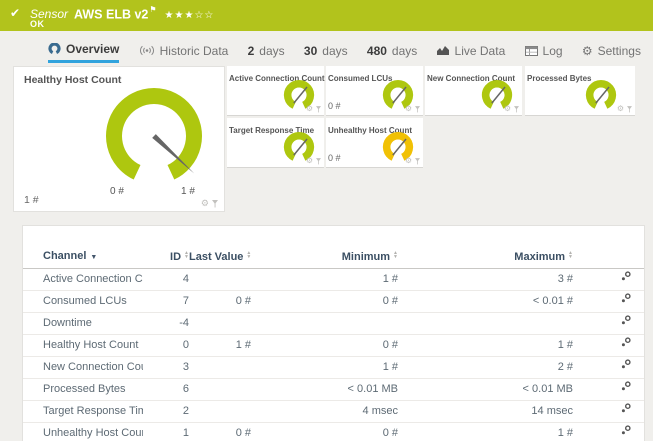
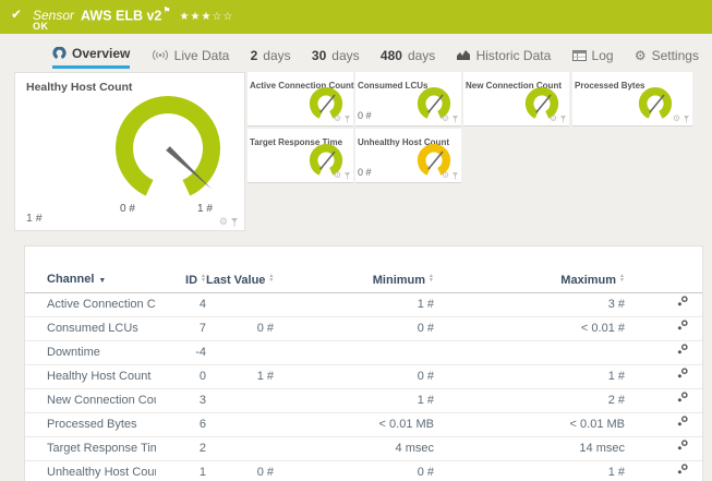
  Sensor AWS ELB v2 ★★★☆☆
  OK
  Overview
- Historic Data
+ Live Data
  2
  days
  30
  days
  480
  days
- Live Data
+ Historic Data
  Log
  Settings
  Healthy Host Count
  0 #
  1 #
  1 #
  Channel	ID	Last Value	Minimum	Maximum
  Active Connection C	4		1 #	3 #
  Consumed LCUs	7	0 #	0 #	< 0.01 #
  Downtime	-4
  Healthy Host Count	0	1 #	0 #	1 #
  New Connection Co	3		1 #	2 #
  Processed Bytes	6		< 0.01 MB	< 0.01 MB
  Target Response Tim	2		4 msec	14 msec
  Unhealthy Host Cou	1	0 #	0 #	1 #
  Active Connection Count
  Consumed LCUs
  0 #
  New Connection Count
  Processed Bytes
  Target Response Time
  Unhealthy Host Count
  0 #
